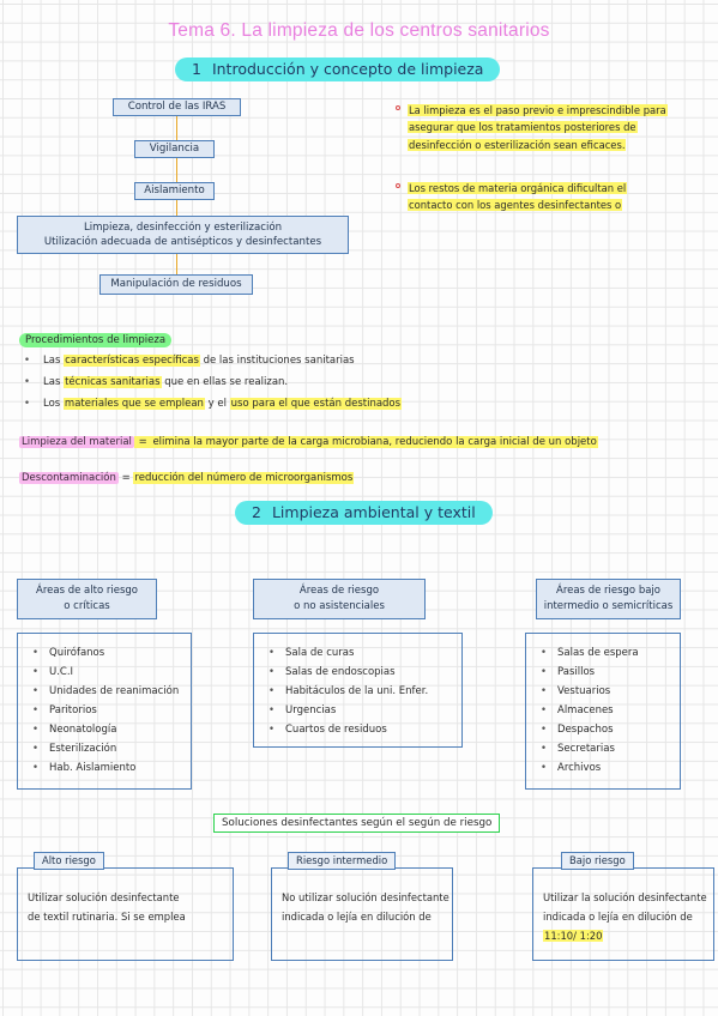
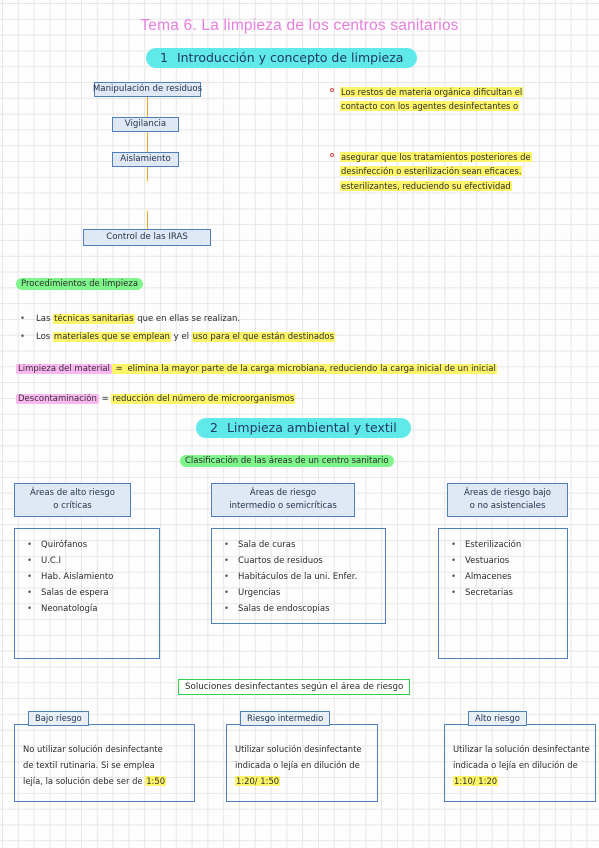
  Tema 6. La limpieza de los centros sanitarios
  1 Introducción y concepto de limpieza
- Control de las IRAS
+ Manipulación de residuos
  Vigilancia
  Aislamiento
- Limpieza, desinfección y esterilización
- Utilización adecuada de antisépticos y desinfectantes
- Manipulación de residuos
+ Control de las IRAS
- La limpieza es el paso previo e imprescindible para
- asegurar que los tratamientos posteriores de
+ Los restos de materia orgánica dificultan el
- desinfección o esterilización sean eficaces.
+ contacto con los agentes desinfectantes o
- Los restos de materia orgánica dificultan el
+ asegurar que los tratamientos posteriores de
- contacto con los agentes desinfectantes o
+ desinfección o esterilización sean eficaces.
+ esterilizantes, reduciendo su efectividad
  Procedimientos de limpieza
- • Las características específicas de las instituciones sanitarias
  • Las técnicas sanitarias que en ellas se realizan.
  • Los materiales que se emplean y el uso para el que están destinados
- Limpieza del material = elimina la mayor parte de la carga microbiana, reduciendo la carga inicial de un objeto
+ Limpieza del material = elimina la mayor parte de la carga microbiana, reduciendo la carga inicial de un inicial
  Descontaminación = reducción del número de microorganismos
  2 Limpieza ambiental y textil
+ Clasificación de las áreas de un centro sanitario
  Áreas de alto riesgo
  o críticas
  Quirófanos
  U.C.I
- Unidades de reanimación
- Paritorios
- Neonatología
+ Hab. Aislamiento
- Esterilización
+ Salas de espera
- Hab. Aislamiento
+ Neonatología
  Áreas de riesgo
- o no asistenciales
+ intermedio o semicríticas
  Sala de curas
- Salas de endoscopias
+ Cuartos de residuos
  Habitáculos de la uni. Enfer.
  Urgencias
- Cuartos de residuos
+ Salas de endoscopias
  Áreas de riesgo bajo
- intermedio o semicríticas
+ o no asistenciales
- Salas de espera
+ Esterilización
- Pasillos
  Vestuarios
  Almacenes
- Despachos
  Secretarias
- Archivos
- Soluciones desinfectantes según el según de riesgo
+ Soluciones desinfectantes según el área de riesgo
- Alto riesgo
+ Bajo riesgo
- Utilizar solución desinfectante
+ No utilizar solución desinfectante
  de textil rutinaria. Si se emplea
+ lejía, la solución debe ser de 1:50
  Riesgo intermedio
- No utilizar solución desinfectante
+ Utilizar solución desinfectante
  indicada o lejía en dilución de
+ 1:20/ 1:50
- Bajo riesgo
+ Alto riesgo
  Utilizar la solución desinfectante
  indicada o lejía en dilución de
- 11:10/ 1:20
+ 1:10/ 1:20
